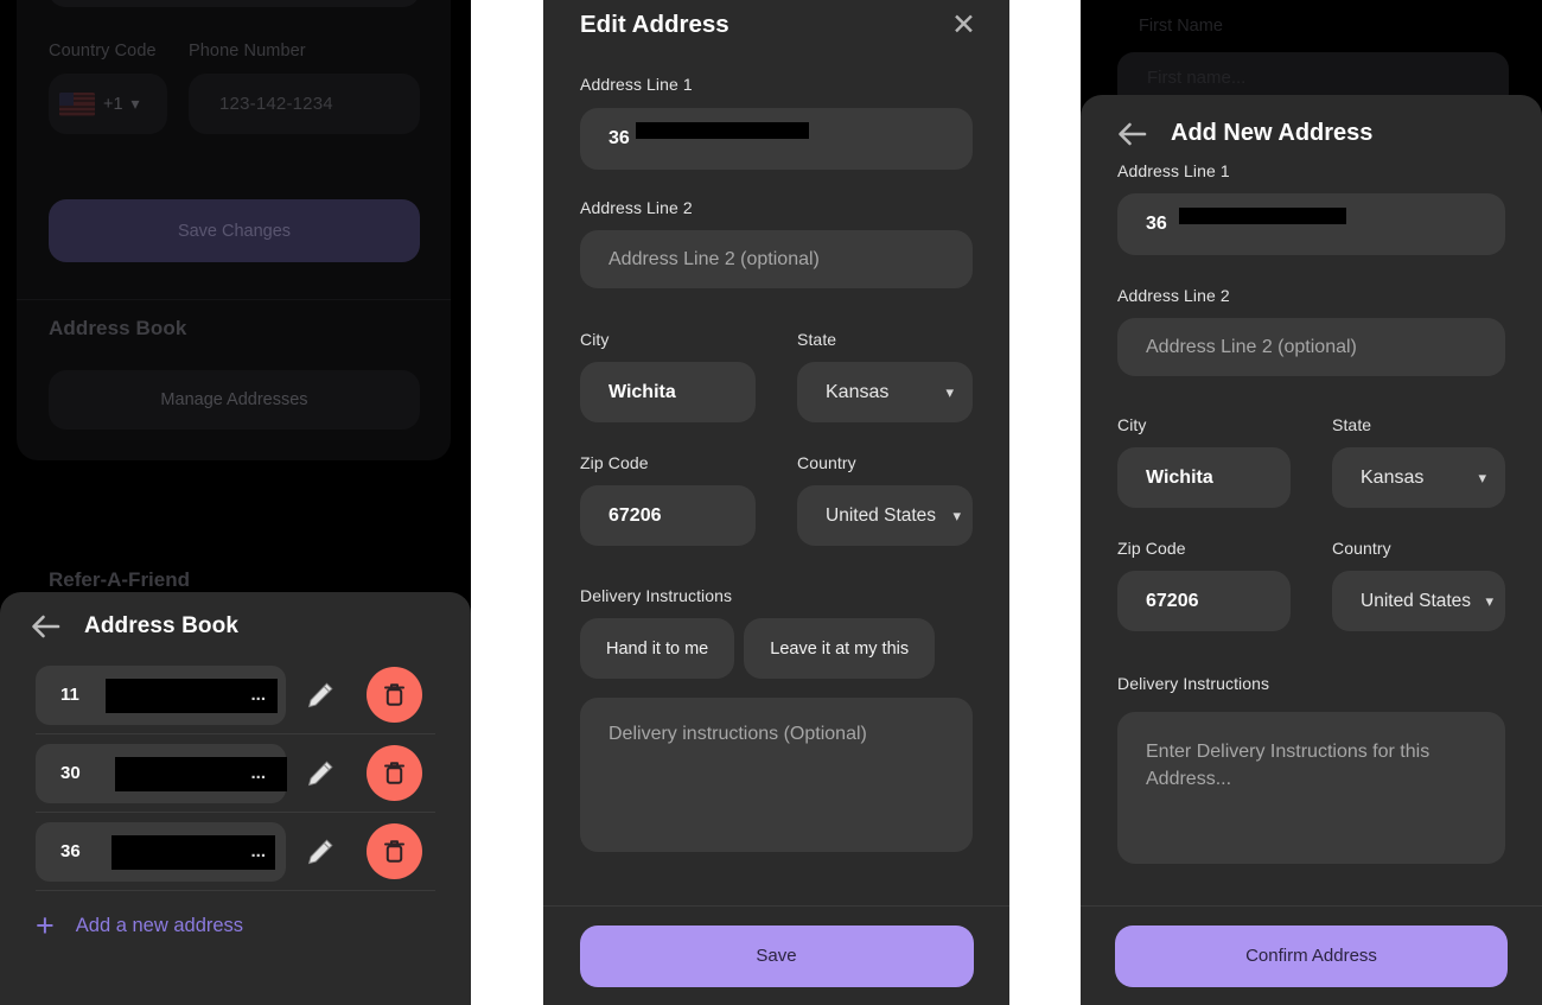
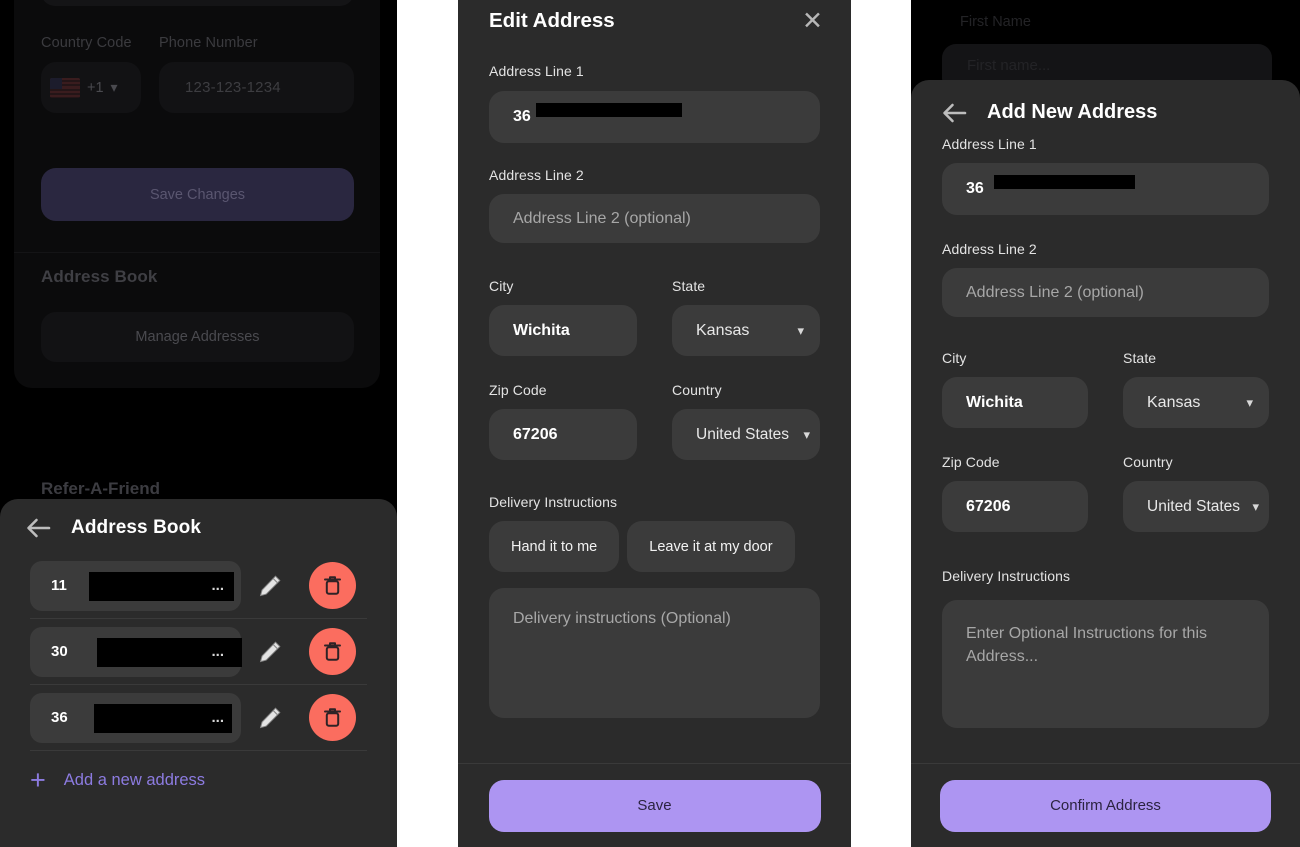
  Country Code
  Phone Number
  +1
  ▾
- 123-142-1234
+ 123-123-1234
  Save Changes
  Address Book
  Manage Addresses
  Refer-A-Friend
  Address Book
  11
  ...
  30
  ...
  36
  ...
  +
  Add a new address
  Edit Address
  ✕
  Address Line 1
  36
  Address Line 2
  Address Line 2 (optional)
  City
  Wichita
  State
  Kansas
  ▾
  Zip Code
  67206
  Country
  United States
  ▾
  Delivery Instructions
  Hand it to me
- Leave it at my this
+ Leave it at my door
  Delivery instructions (Optional)
  Save
  First Name
  Add New Address
  Address Line 1
  36
  Address Line 2
  Address Line 2 (optional)
  City
  Wichita
  State
  Kansas
  ▾
  Zip Code
  67206
  Country
  United States
  ▾
  Delivery Instructions
- Enter Delivery Instructions for this Address...
+ Enter Optional Instructions for this Address...
  Confirm Address
